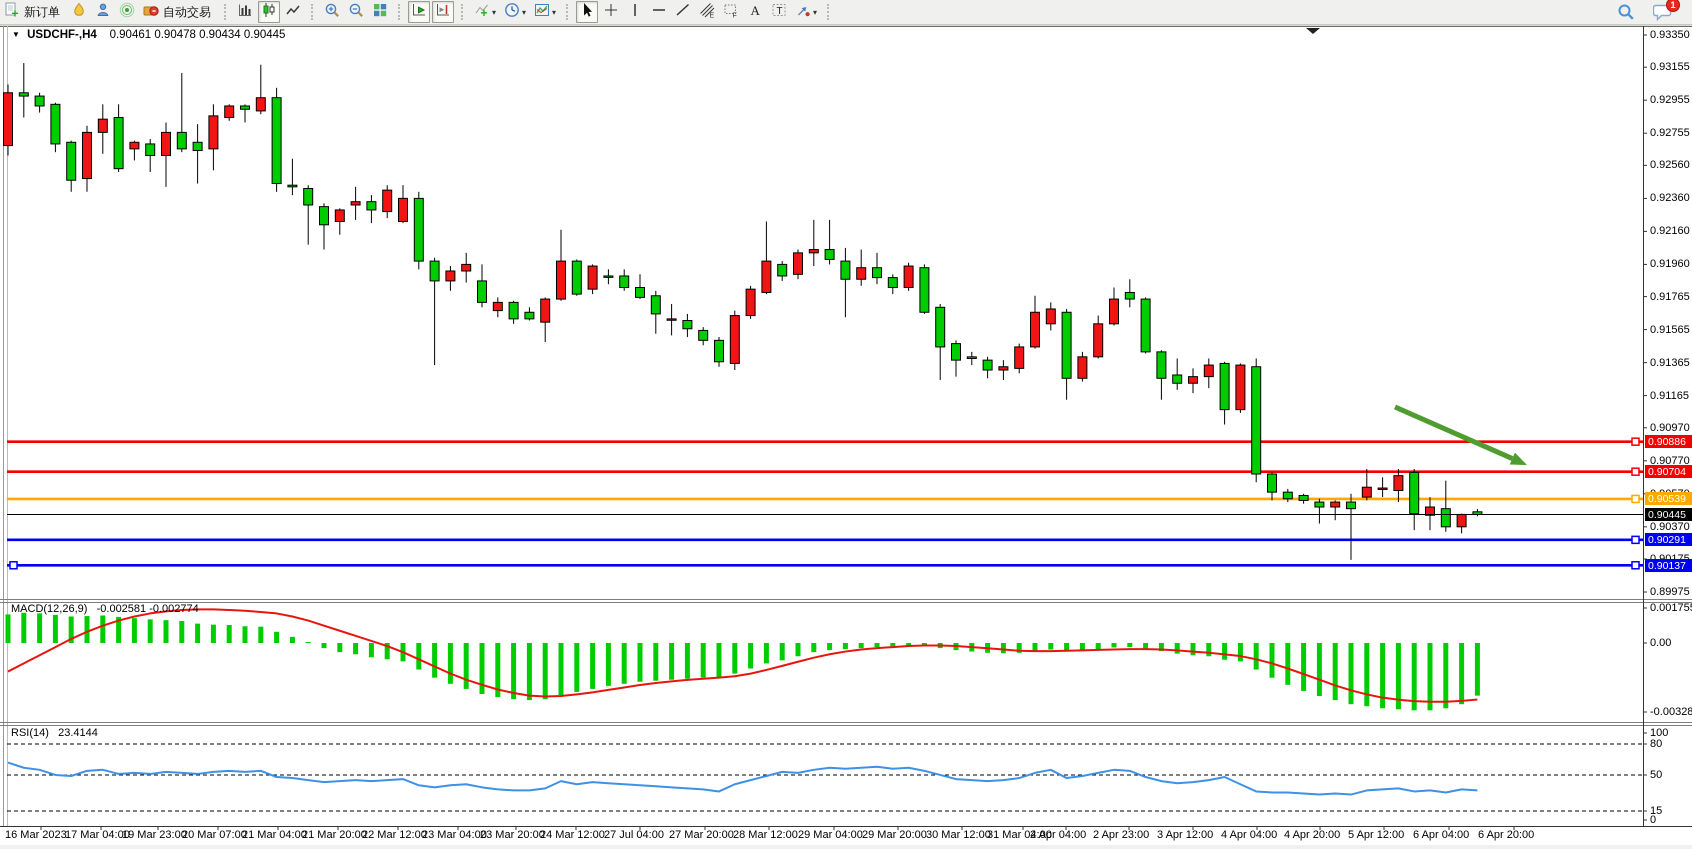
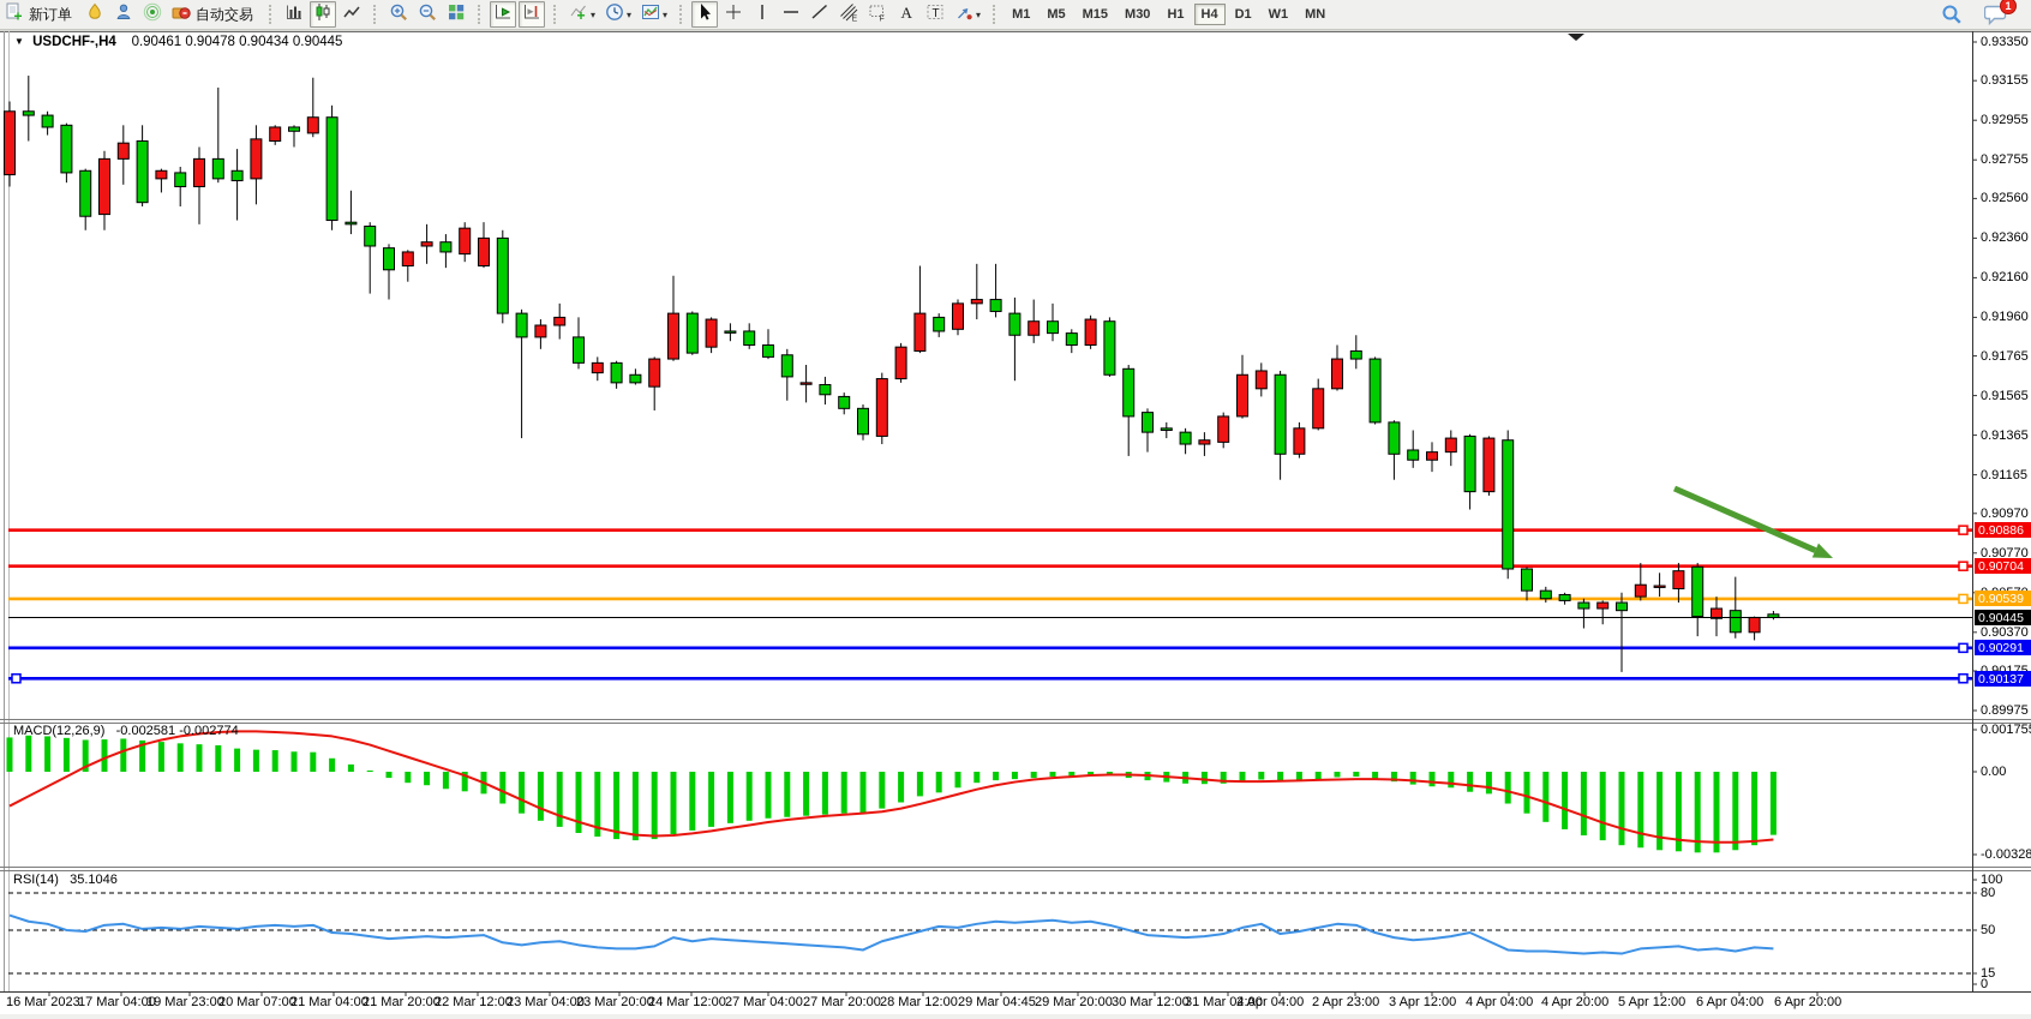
  +
  新订单
  自动交易
  +
  ▾
  ▾
  ▾
  A
  T
  ▾
+ M1
+ M5
+ M15
+ M30
+ H1
+ H4
+ D1
+ W1
+ MN
  1
  0.93350
  0.93155
  0.92955
  0.92755
  0.92560
  0.92360
  0.92160
  0.91960
  0.91765
  0.91565
  0.91365
  0.91165
  0.90970
  0.90770
  0.90370
  0.89975
  0.90886
  0.90704
  0.90539
  0.90291
  0.90137
  0.90445
  0.00175
  0.00
  -0.00328
  100
  80
  50
  15
  0
  16 Mar 2023
  17 Mar 04:00
  19 Mar 23:00
  20 Mar 07:00
  21 Mar 04:00
  21 Mar 20:00
  22 Mar 12:00
  23 Mar 04:00
  23 Mar 20:00
  24 Mar 12:00
- 27 Jul 04:00
+ 27 Mar 04:00
  27 Mar 20:00
  28 Mar 12:00
- 29 Mar 04:00
+ 29 Mar 04:45
  29 Mar 20:00
  30 Mar 12:00
  31 Mar 04:00
  2 Apr 04:00
  2 Apr 23:00
  3 Apr 12:00
  4 Apr 04:00
  4 Apr 20:00
  5 Apr 12:00
  6 Apr 04:00
  6 Apr 20:00
  ▼ USDCHF-,H4 0.90461 0.90478 0.90434 0.90445
  MACD(12,26,9) -0.002581 -0.002774
- RSI(14) 23.4144
+ RSI(14) 35.1046
